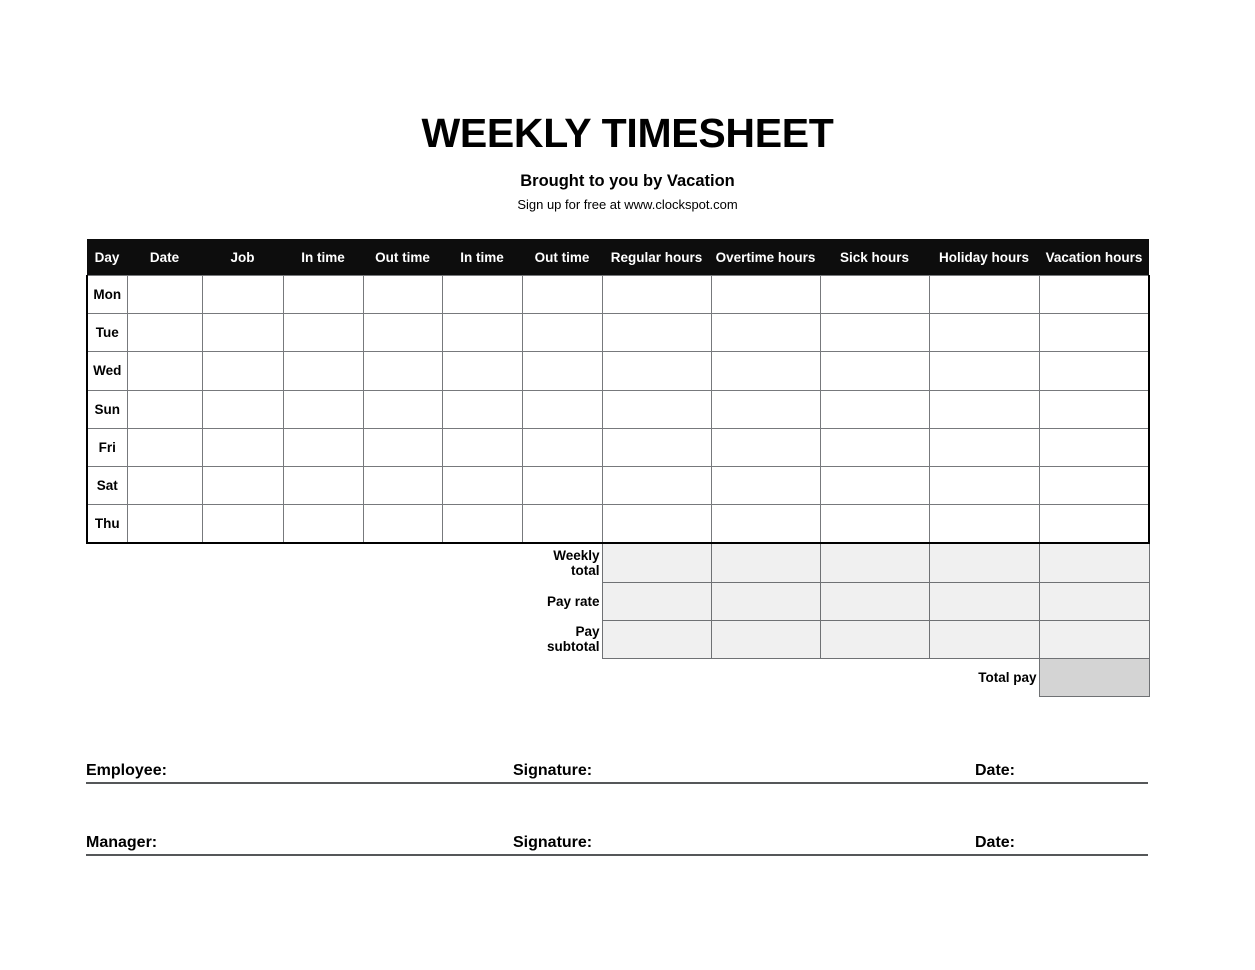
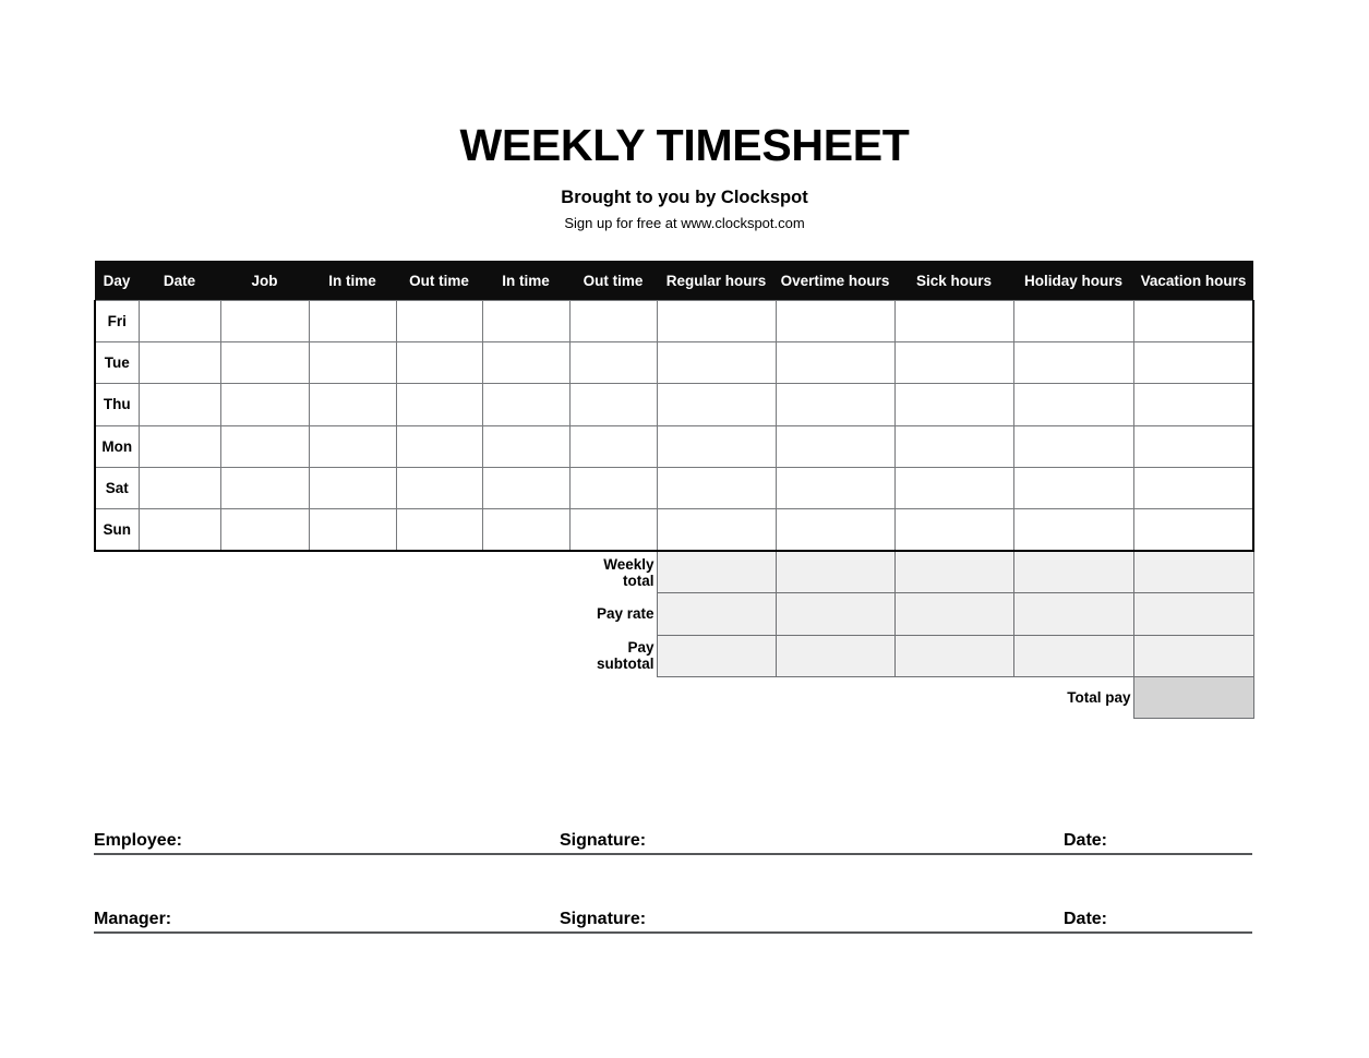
  WEEKLY TIMESHEET
- Brought to you by Vacation
+ Brought to you by Clockspot
  Sign up for free at www.clockspot.com
  Day	Date	Job	In time	Out time	In time	Out time	Regular hours	Overtime hours	Sick hours	Holiday hours	Vacation hours
- Mon
+ Fri
  Tue
- Wed
- Sun
+ Thu
- Fri
+ Mon
  Sat
- Thu
+ Sun
  	Weekly total
  	Pay rate
  	Pay subtotal
  	Total pay
  Employee:
  Signature:
  Date:
  Manager:
  Signature:
  Date:
